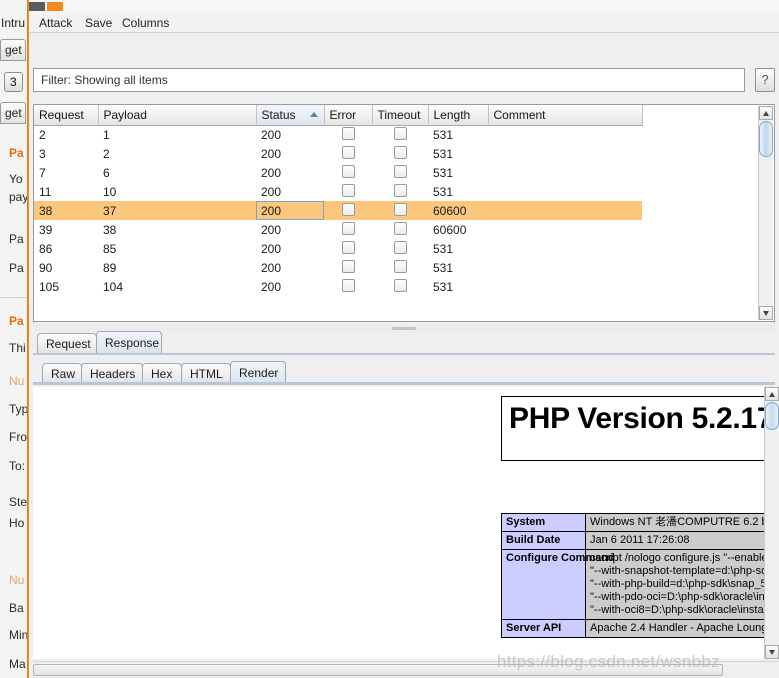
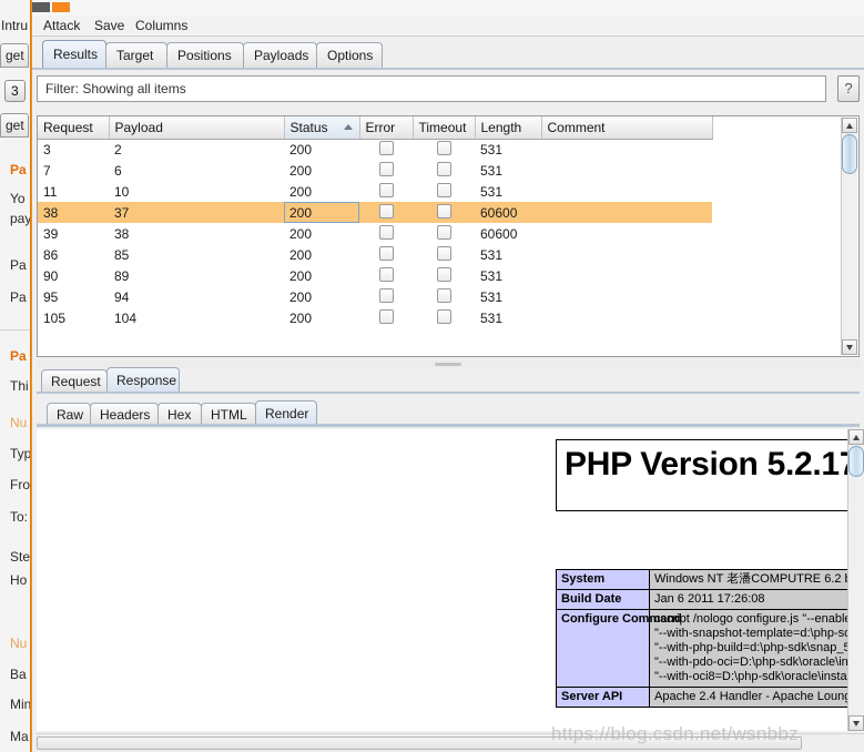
  Intru
  3
  get
  get
  Pa
  Yo
  pay
  Pa
  Pa
  Pa
  Thi
  Nu
  Typ
  Fro
  To:
  Ste
  Ho
  Nu
  Ba
  Min
  Ma
  Attack
  Save
  Columns
+ Results
+ Target
+ Positions
+ Payloads
+ Options
  Filter: Showing all items
  ?
  Request	Payload	Status	Error	Timeout	Length	Comment
- 2	1	200			531
  3	2	200			531
  7	6	200			531
  11	10	200			531
  38	37	200			60600
  39	38	200			60600
  86	85	200			531
  90	89	200			531
+ 95	94	200			531
  105	104	200			531
  Request
  Response
  Raw
  Headers
  Hex
  HTML
  Render
  PHP Version 5.2.1
  System	Windows NT 老潘COMPUTRE 6.2
  Build Date	Jan 6 2011 17:26:08
  Configure Com	cscript /nologo configure.js "--enabl"--with-snapshot-template=d:\php-s"--with-php-build=d:\php-sdk\snap_"--with-pdo-oci=D:\php-sdk\oracle\in"--with-oci8=D:\php-sdk\oracle\insta
  Server API	Apache 2.4 Handler - Apache Loun
  https://blog.csdn.net/wsnbbz
